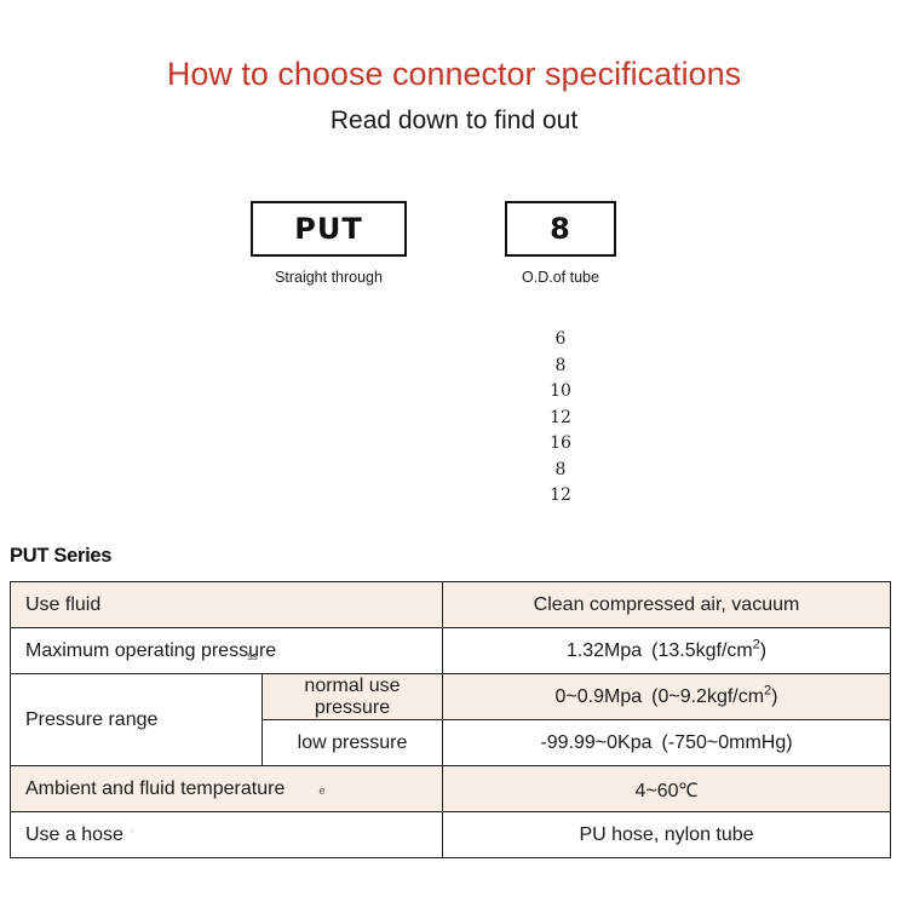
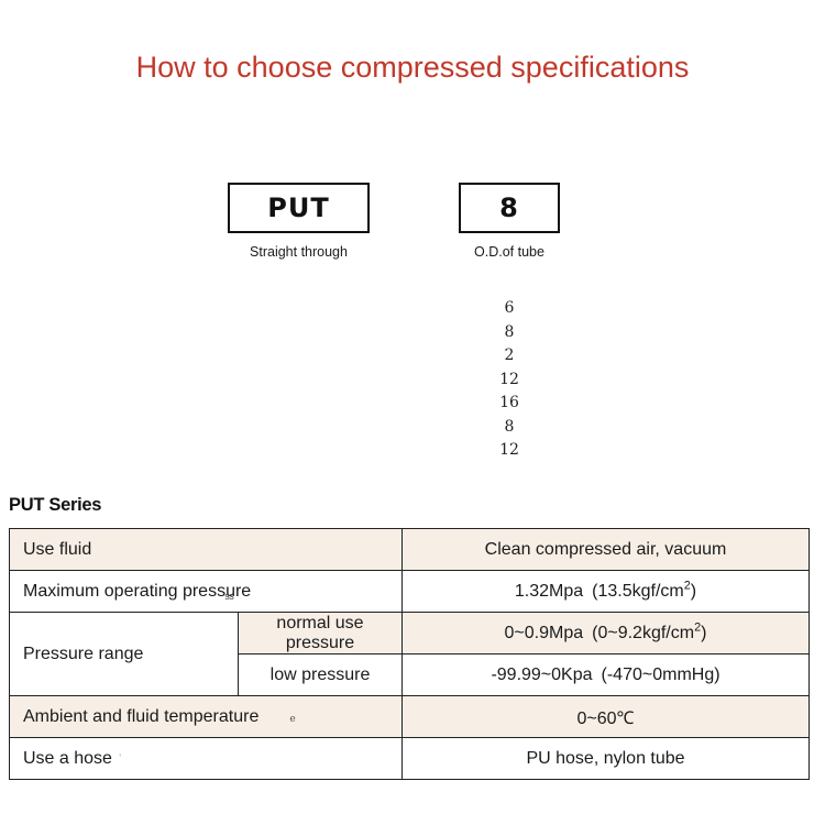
- How to choose connector specifications
+ How to choose compressed specifications
- Read down to find out
  PUT
  Straight through
  8
  O.D.of tube
  6
  8
- 10
+ 2
  12
  16
  8
  12
  PUT Series
  Use fluid	Clean compressed air, vacuum
  Maximum operating pressuress	1.32Mpa (13.5kgf/cm2)
  Pressure range	normal use pressure	0~0.9Mpa (0~9.2kgf/cm2)
- low pressure	-99.99~0Kpa (-750~0mmHg)
+ low pressure	-99.99~0Kpa (-470~0mmHg)
- Ambient and fluid temperature e	4~60℃
+ Ambient and fluid temperature e	0~60℃
  Use a hose '	PU hose, nylon tube
